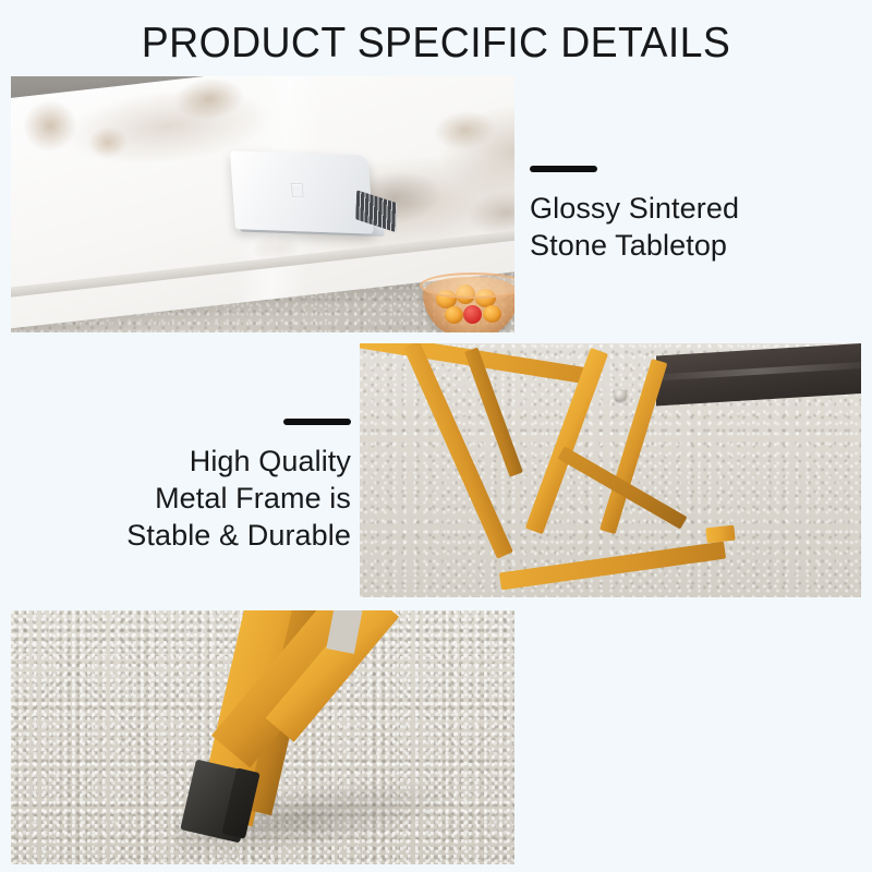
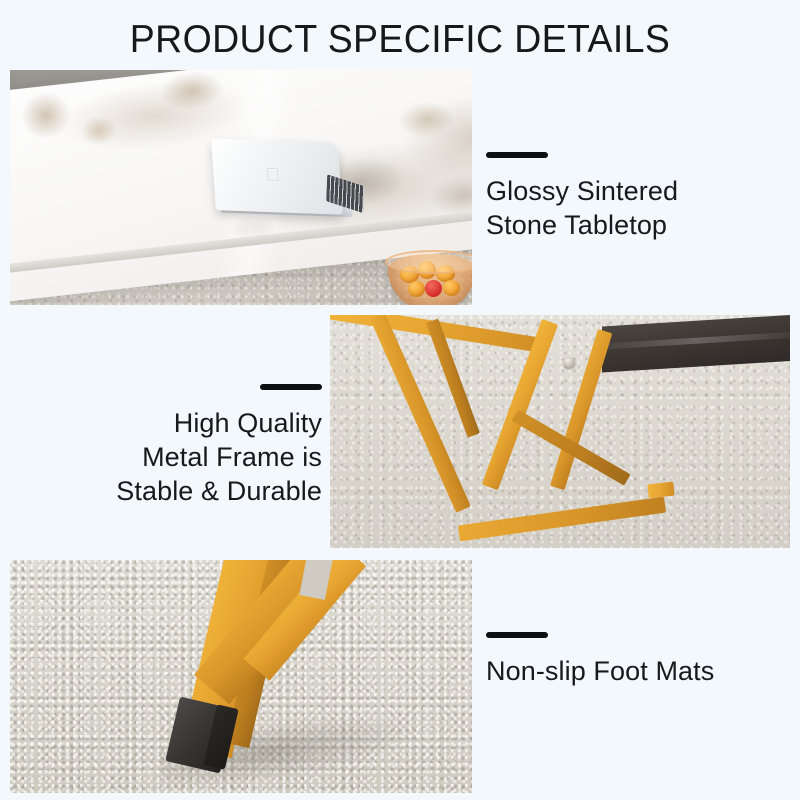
  PRODUCT SPECIFIC DETAILS
  Glossy Sintered
  Stone Tabletop
  High Quality
  Metal Frame is
  Stable & Durable
+ Non-slip Foot Mats
